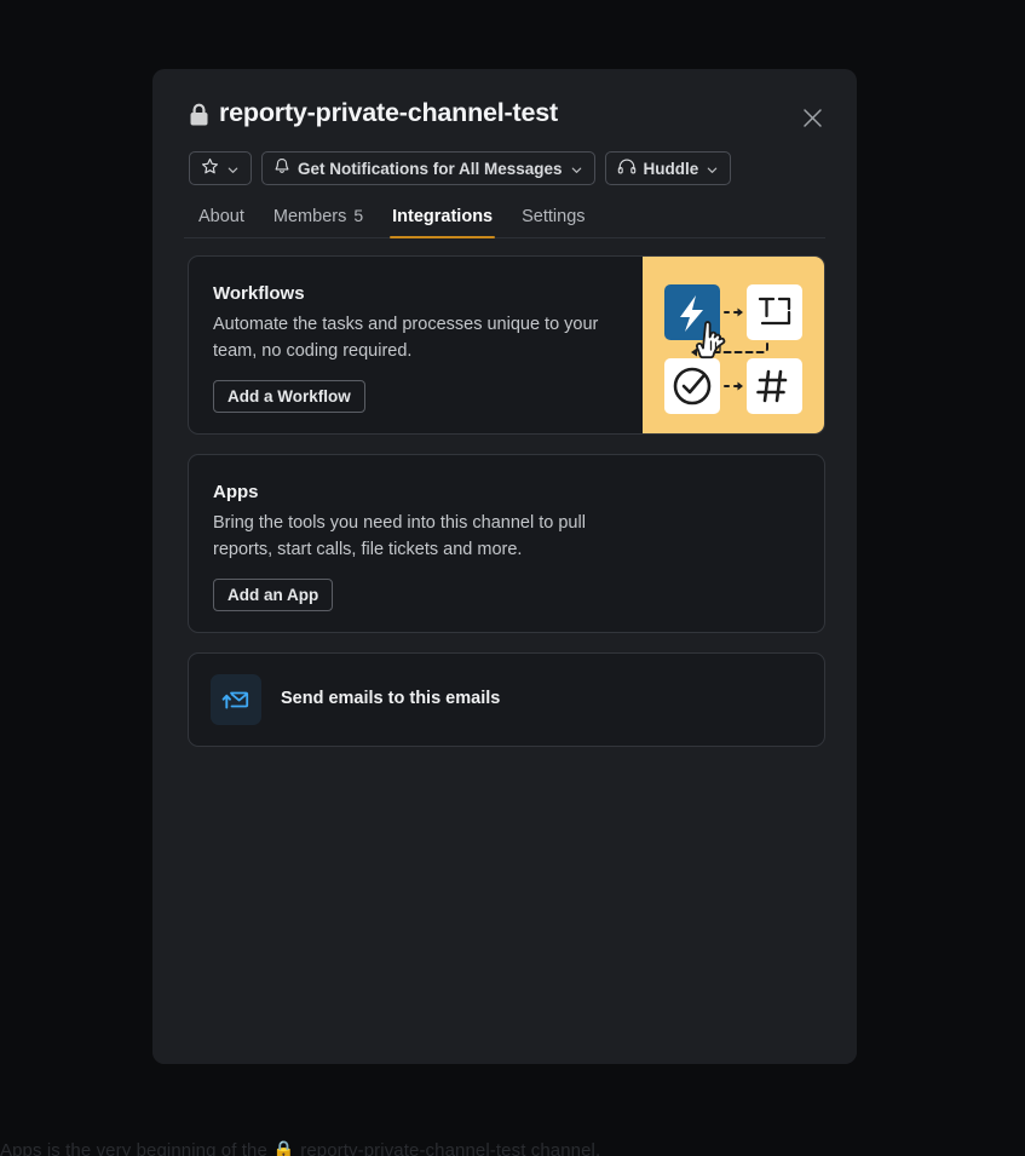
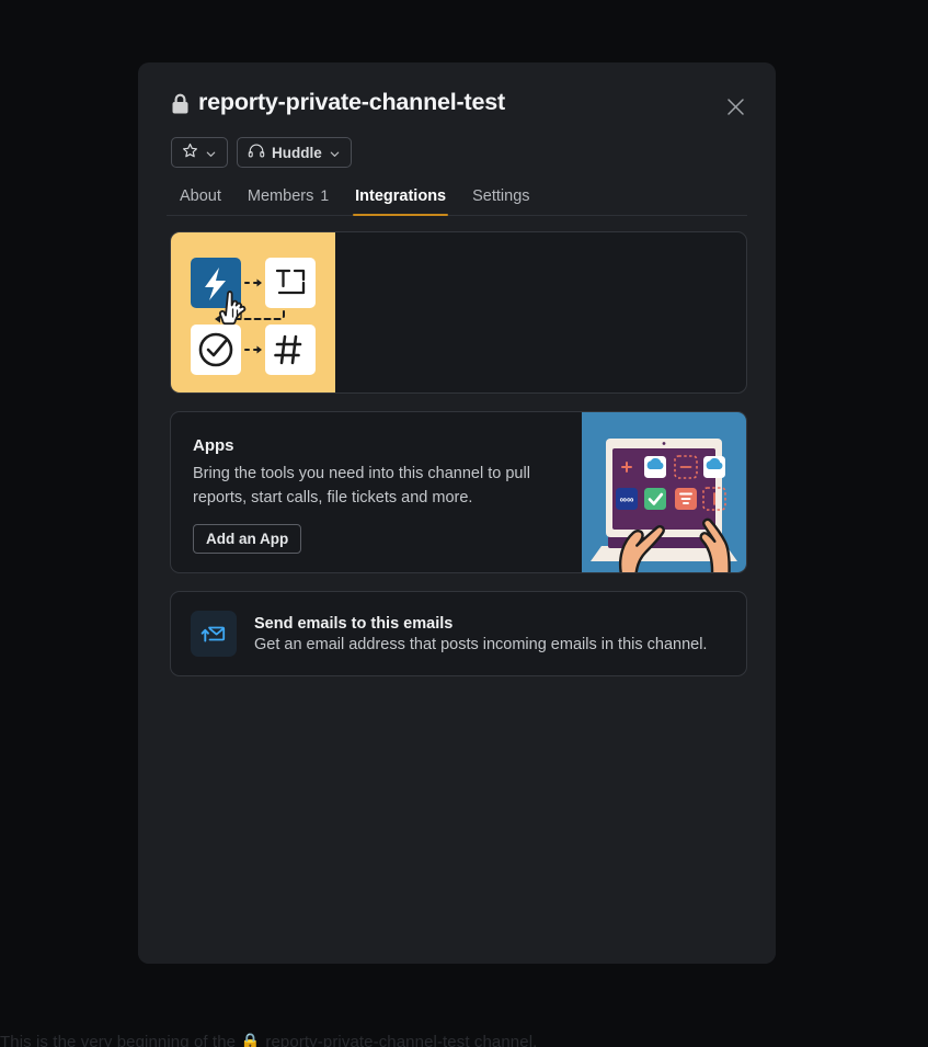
- Apps is the very beginning of the 🔒 reporty-private-channel-test channel.
+ This is the very beginning of the 🔒 reporty-private-channel-test channel.
  reporty-private-channel-test
- Get Notifications for All Messages
  Huddle
  About
  Members
- 5
+ 1
  Integrations
  Settings
- Workflows
- Automate the tasks and processes unique to your team, no coding required.
- Add a Workflow
  Apps
  Bring the tools you need into this channel to pull reports, start calls, file tickets and more.
  Add an App
+ ∞∞
  Send emails to this emails
+ Get an email address that posts incoming emails in this channel.
